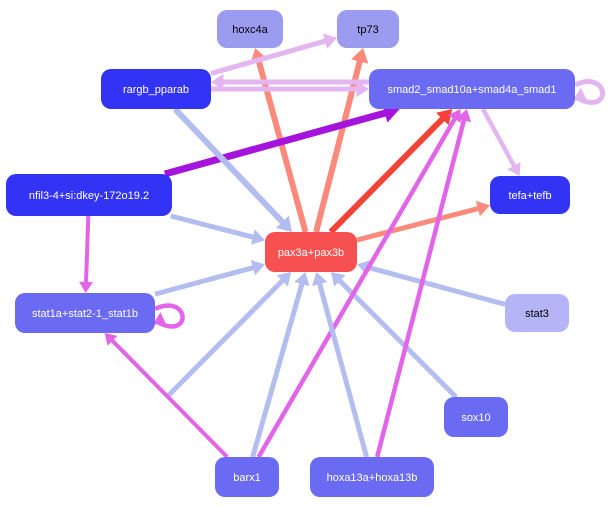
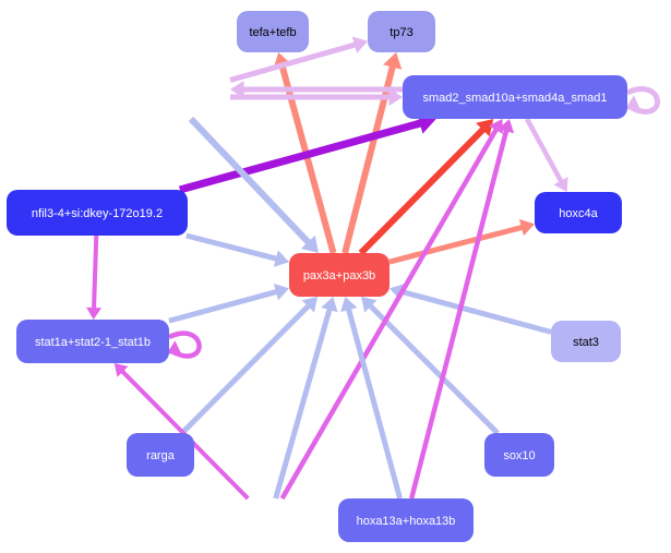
- hoxc4a
+ tefa+tefb
  tp73
- rargb_pparab
  smad2_smad10a+smad4a_smad1
  nfil3-4+si:dkey-172o19.2
- tefa+tefb
+ hoxc4a
  pax3a+pax3b
  stat1a+stat2-1_stat1b
  stat3
+ rarga
  sox10
- barx1
  hoxa13a+hoxa13b
